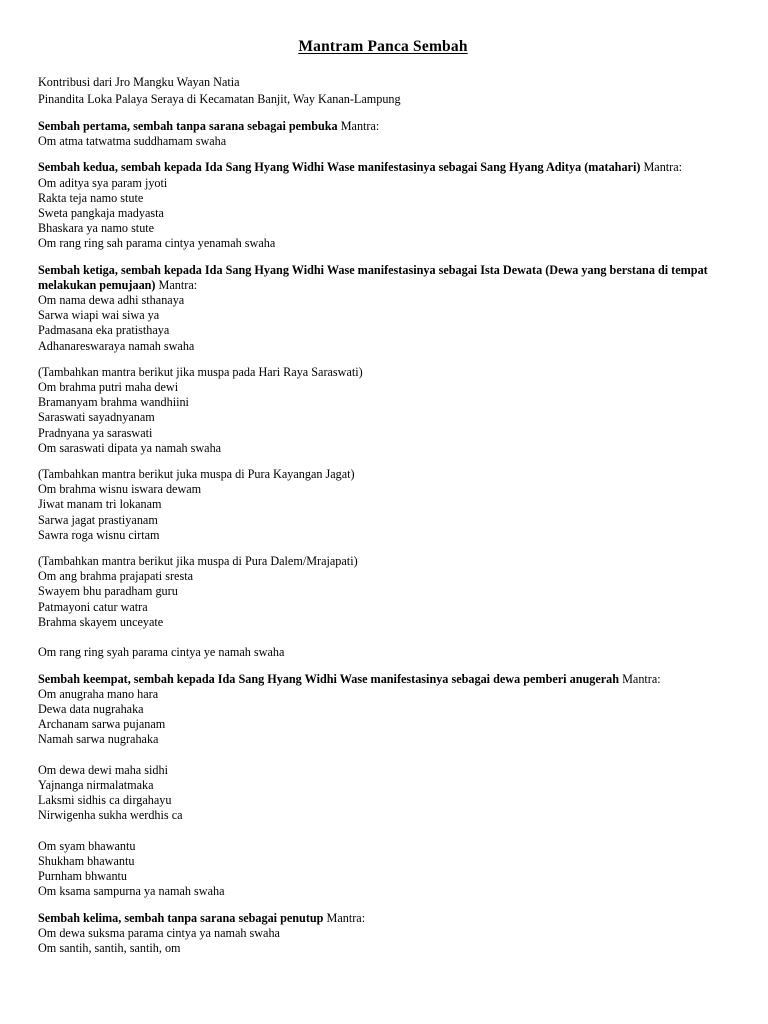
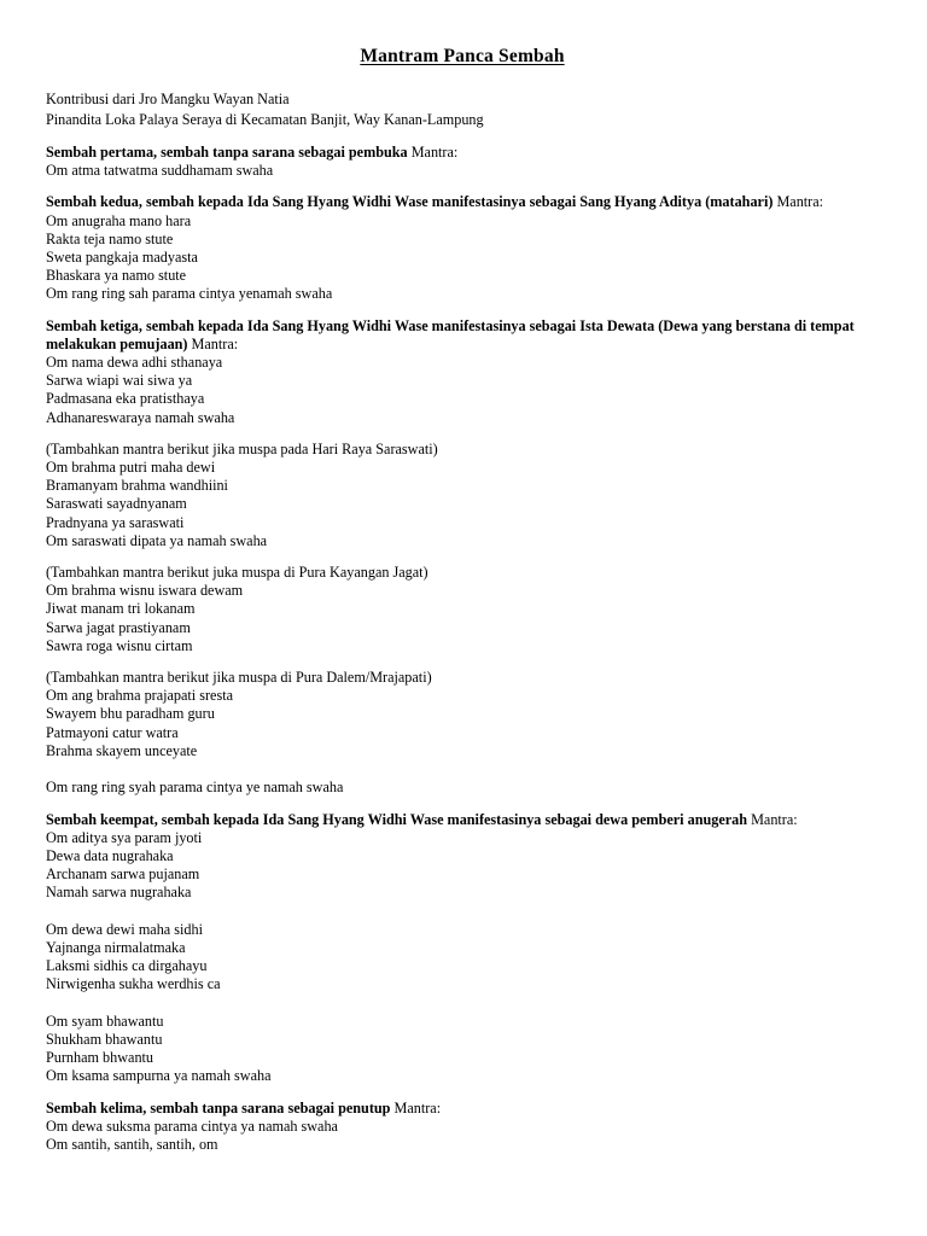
  Mantram Panca Sembah
  Kontribusi dari Jro Mangku Wayan Natia
  Pinandita Loka Palaya Seraya di Kecamatan Banjit, Way Kanan-Lampung
  Sembah pertama, sembah tanpa sarana sebagai pembuka Mantra:
  Om atma tatwatma suddhamam swaha
  Sembah kedua, sembah kepada Ida Sang Hyang Widhi Wase manifestasinya sebagai Sang Hyang Aditya (matahari) Mantra:
- Om aditya sya param jyoti
+ Om anugraha mano hara
  Rakta teja namo stute
  Sweta pangkaja madyasta
  Bhaskara ya namo stute
  Om rang ring sah parama cintya yenamah swaha
  Sembah ketiga, sembah kepada Ida Sang Hyang Widhi Wase manifestasinya sebagai Ista Dewata (Dewa yang berstana di tempat melakukan pemujaan) Mantra:
  Om nama dewa adhi sthanaya
  Sarwa wiapi wai siwa ya
  Padmasana eka pratisthaya
  Adhanareswaraya namah swaha
  (Tambahkan mantra berikut jika muspa pada Hari Raya Saraswati)
  Om brahma putri maha dewi
  Bramanyam brahma wandhiini
  Saraswati sayadnyanam
  Pradnyana ya saraswati
  Om saraswati dipata ya namah swaha
  (Tambahkan mantra berikut juka muspa di Pura Kayangan Jagat)
  Om brahma wisnu iswara dewam
  Jiwat manam tri lokanam
  Sarwa jagat prastiyanam
  Sawra roga wisnu cirtam
  (Tambahkan mantra berikut jika muspa di Pura Dalem/Mrajapati)
  Om ang brahma prajapati sresta
  Swayem bhu paradham guru
  Patmayoni catur watra
  Brahma skayem unceyate
  Om rang ring syah parama cintya ye namah swaha
  Sembah keempat, sembah kepada Ida Sang Hyang Widhi Wase manifestasinya sebagai dewa pemberi anugerah Mantra:
- Om anugraha mano hara
+ Om aditya sya param jyoti
  Dewa data nugrahaka
  Archanam sarwa pujanam
  Namah sarwa nugrahaka
  Om dewa dewi maha sidhi
  Yajnanga nirmalatmaka
  Laksmi sidhis ca dirgahayu
  Nirwigenha sukha werdhis ca
  Om syam bhawantu
  Shukham bhawantu
  Purnham bhwantu
  Om ksama sampurna ya namah swaha
  Sembah kelima, sembah tanpa sarana sebagai penutup Mantra:
  Om dewa suksma parama cintya ya namah swaha
  Om santih, santih, santih, om
